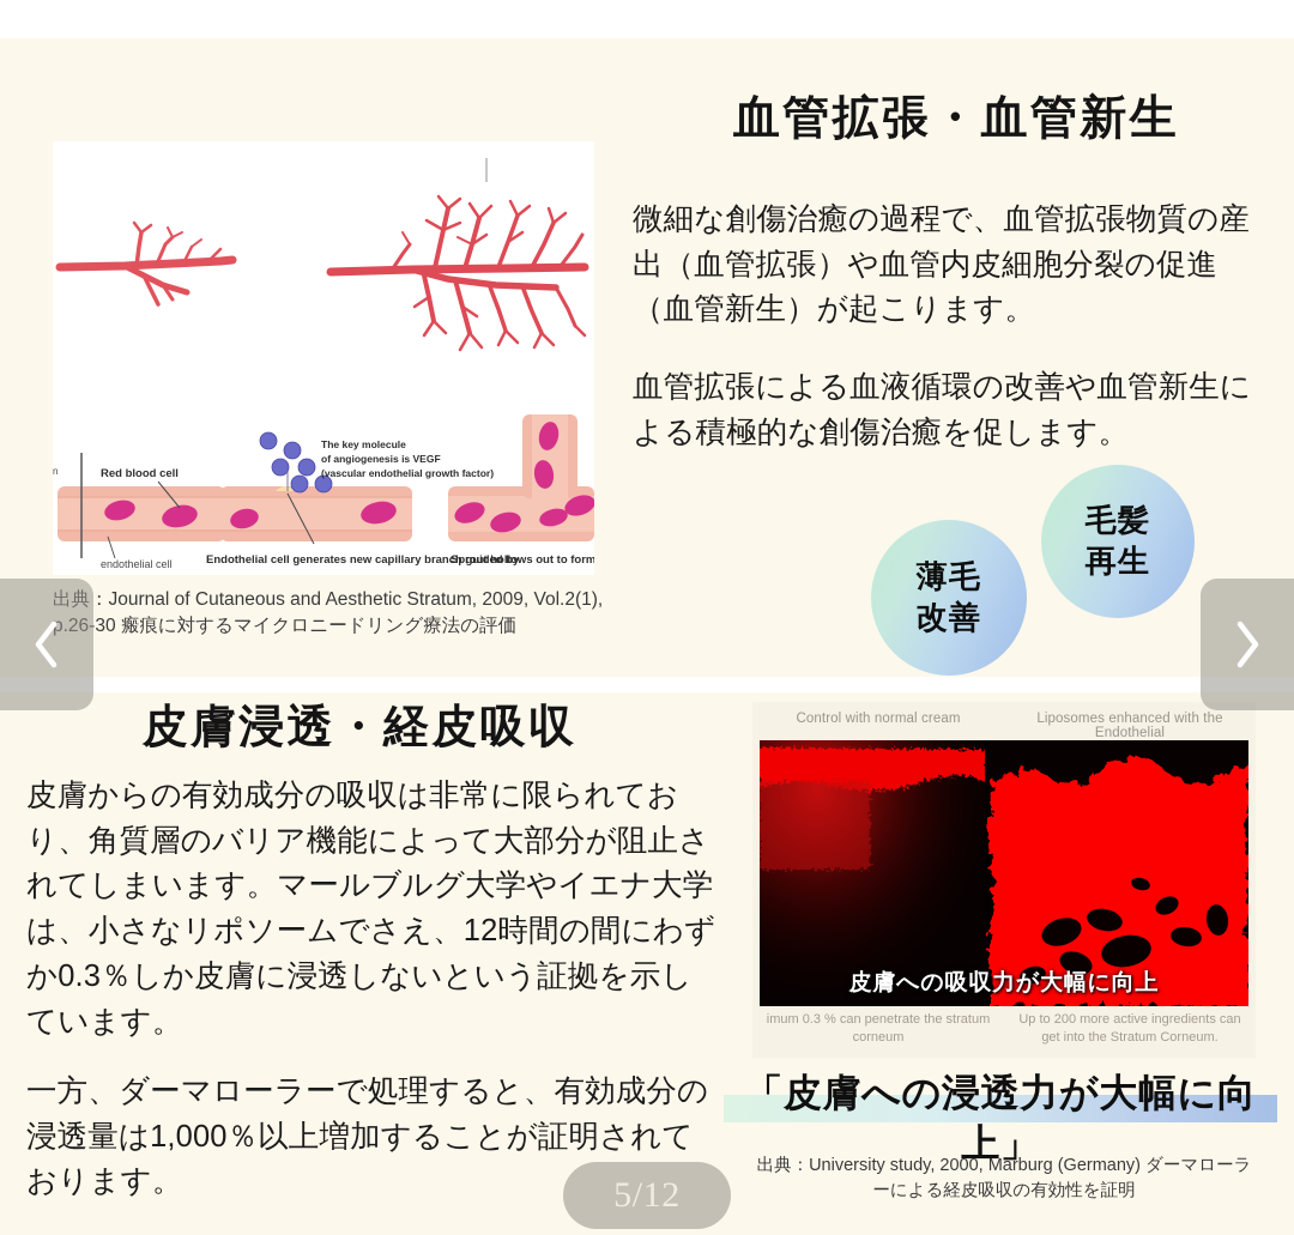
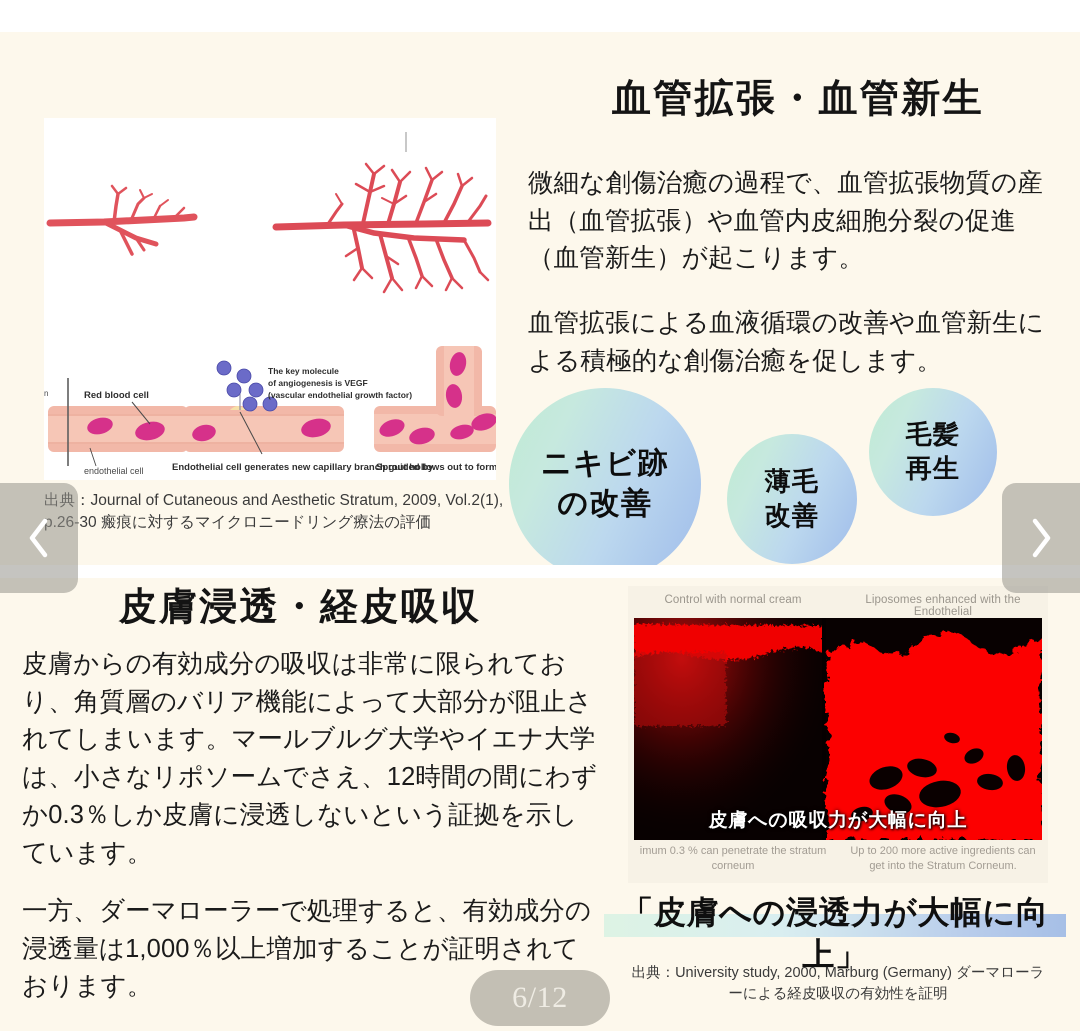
  n
  Red blood cell
  endothelial cell
  The key molecule
  of angiogenesis is VEGF
  (vascular endothelial growth factor)
  Endothelial cell generates new capillary branch guided by
  Sprout hollows out to form
  出典：Journal of Cutaneous and Aesthetic Stratum, 2009, Vol.2(1), p.26-30 瘢痕に対するマイクロニードリング療法の評価
  血管拡張・血管新生
  微細な創傷治癒の過程で、血管拡張物質の産出（血管拡張）や血管内皮細胞分裂の促進（血管新生）が起こります。
  血管拡張による血液循環の改善や血管新生による積極的な創傷治癒を促します。
+ ニキビ跡
+ の改善
  薄毛
  改善
  毛髪
  再生
  皮膚浸透・経皮吸収
  皮膚からの有効成分の吸収は非常に限られており、角質層のバリア機能によって大部分が阻止されてしまいます。マールブルグ大学やイエナ大学は、小さなリポソームでさえ、12時間の間にわずか0.3％しか皮膚に浸透しないという証拠を示しています。
  一方、ダーマローラーで処理すると、有効成分の浸透量は1,000％以上増加することが証明されております。
  Control with normal cream
  Liposomes enhanced with the Endothelial
  皮膚への吸収力が大幅に向上
  imum 0.3 % can penetrate the stratum corneum
  Up to 200 more active ingredients can get into the Stratum Corneum.
  「皮膚への浸透力が大幅に向上」
  出典：University study, 2000, Marburg (Germany) ダーマローラーによる経皮吸収の有効性を証明
- 5/12
+ 6/12
